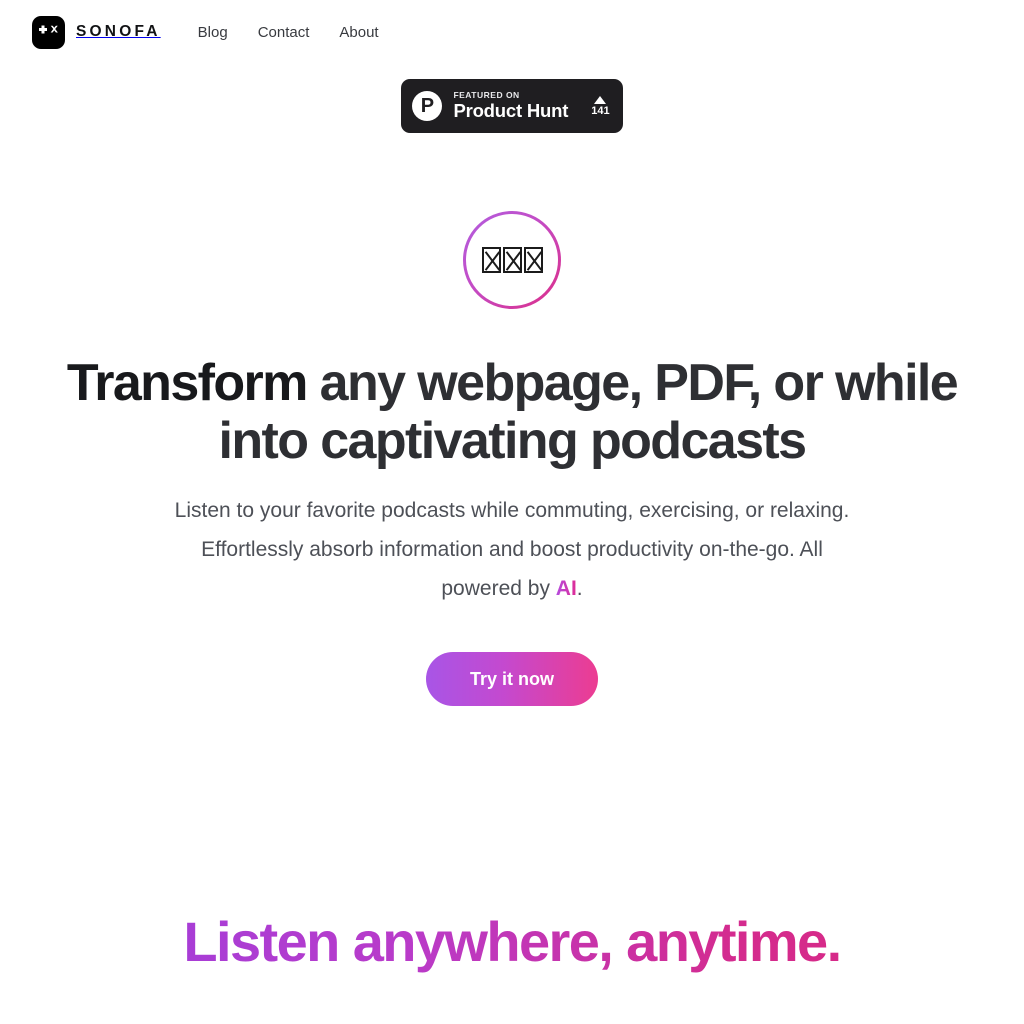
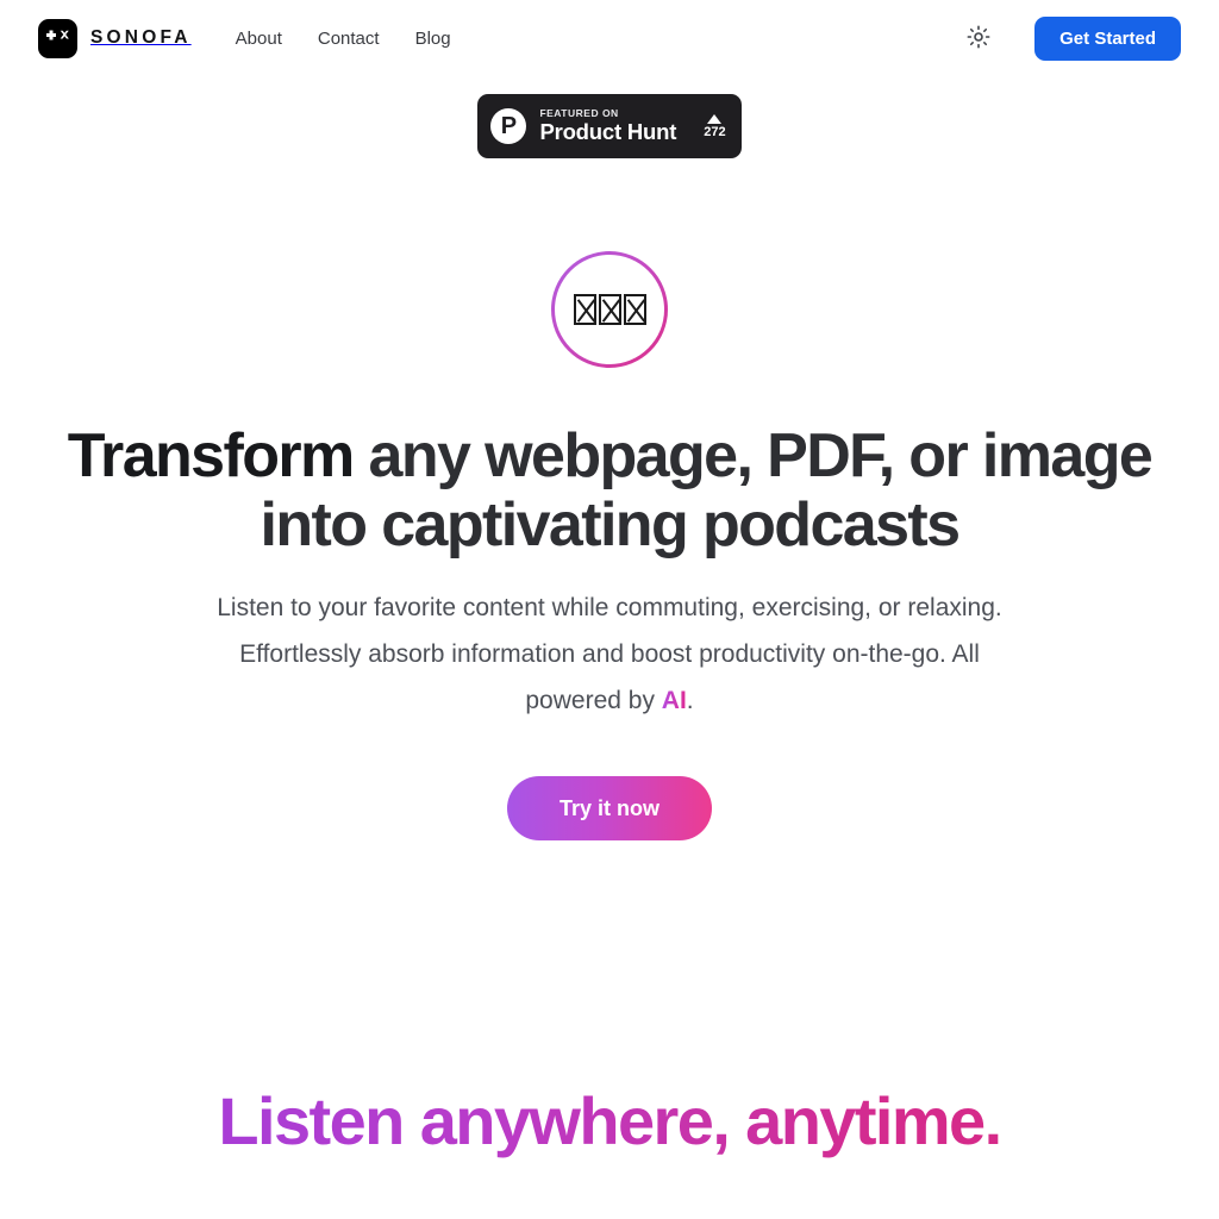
  SONOFA
- Blog
+ About
  Contact
- About
+ Blog
+ Get Started
  P
  FEATURED ON
  Product Hunt
- 141
+ 272
- Transform any webpage, PDF, or while into captivating podcasts
+ Transform any webpage, PDF, or image into captivating podcasts
- Listen to your favorite podcasts while commuting, exercising, or relaxing. Effortlessly absorb information and boost productivity on-the-go. All powered by AI.
+ Listen to your favorite content while commuting, exercising, or relaxing. Effortlessly absorb information and boost productivity on-the-go. All powered by AI.
  Try it now
  Listen anywhere, anytime.
